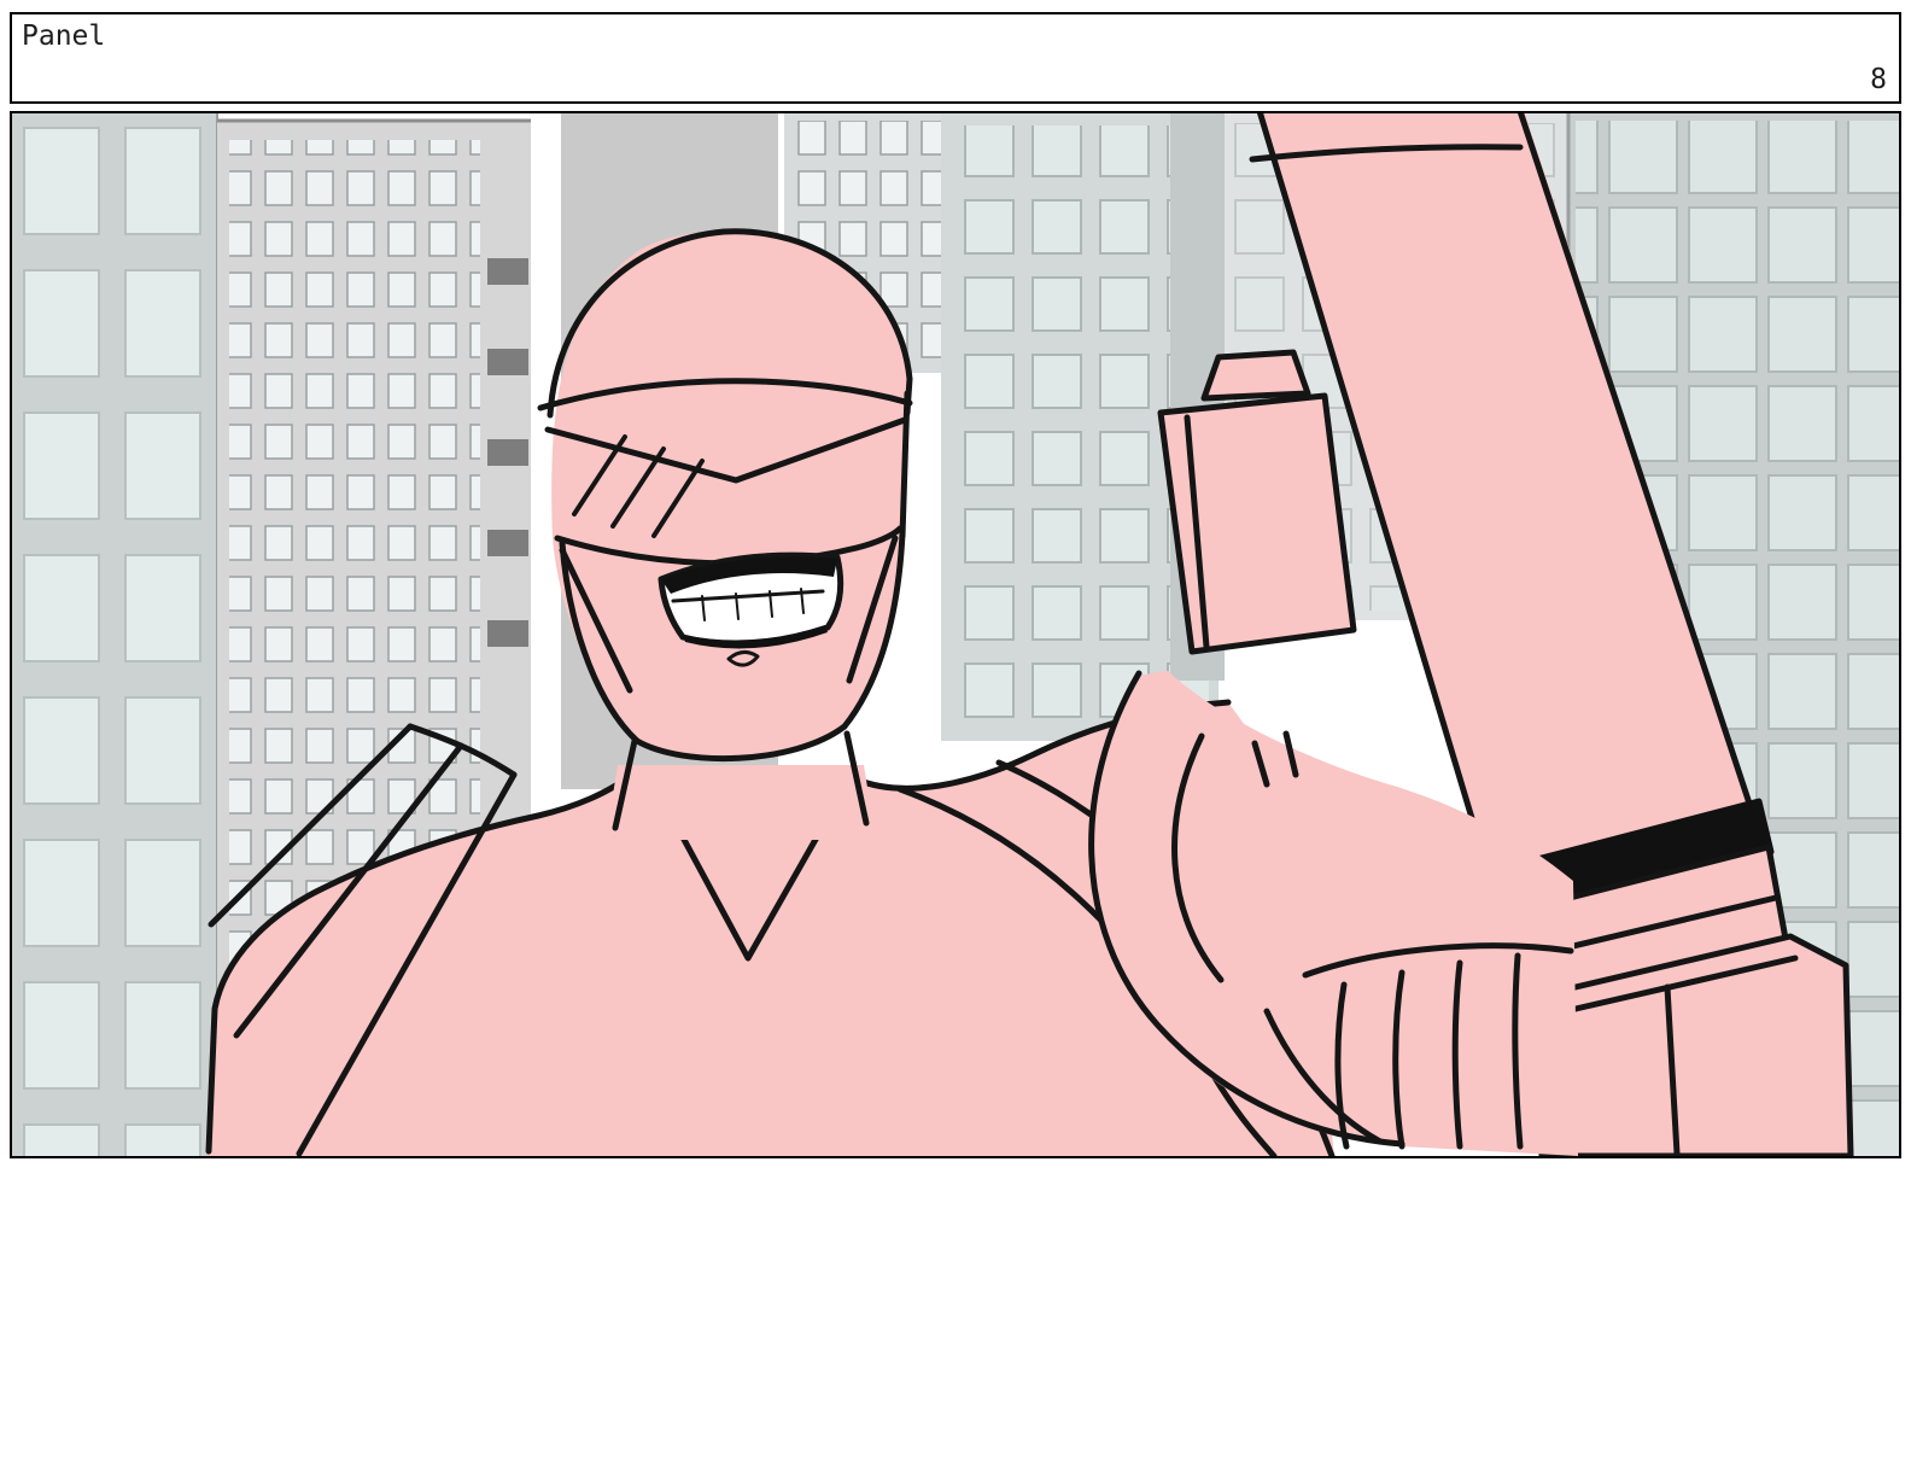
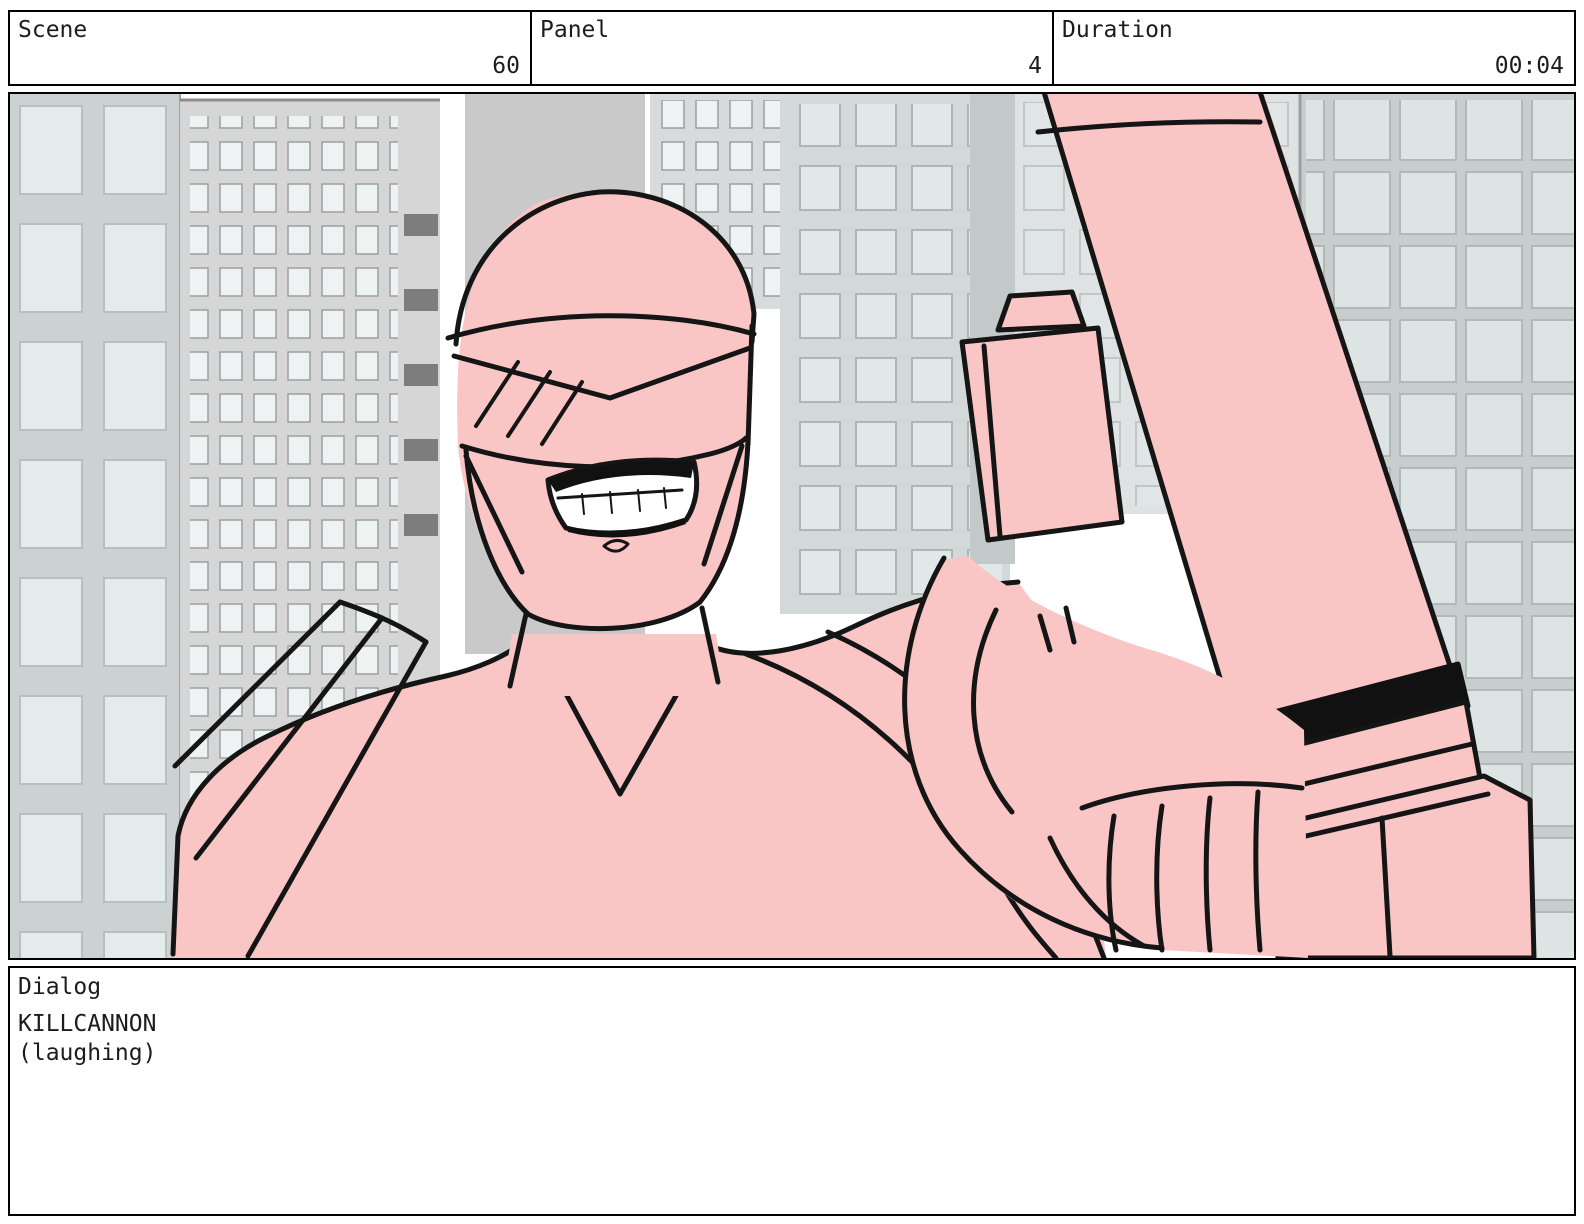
+ Scene
+ 60
  Panel
- 8
+ 4
+ Duration
+ 00:04
+ Dialog
+ KILLCANNON
+ (laughing)
